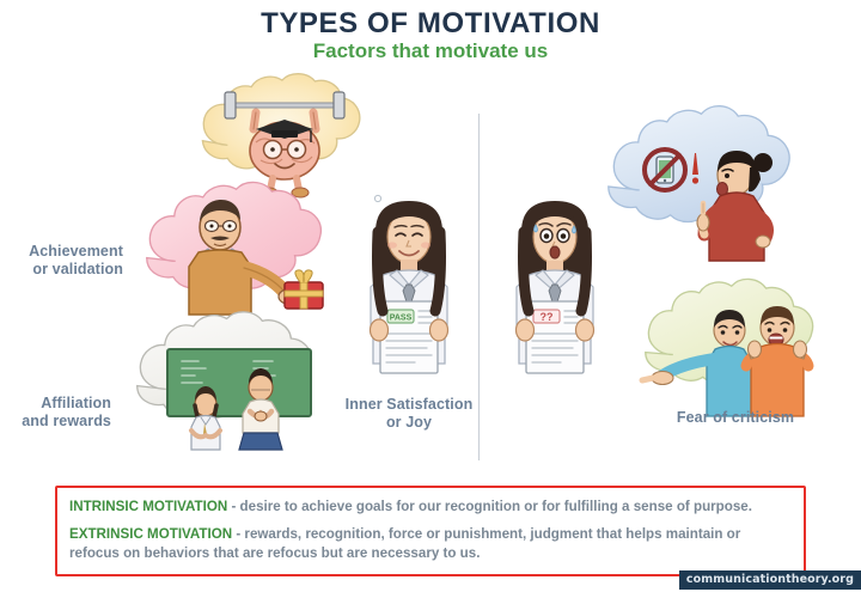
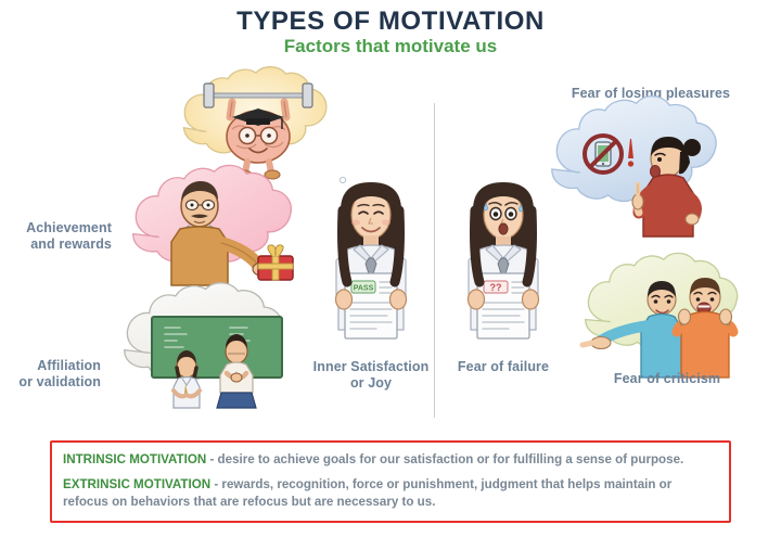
  TYPES OF MOTIVATION
  Factors that motivate us
  Achievement
- or validation
+ and rewards
  Affiliation
- and rewards
+ or validation
  Inner Satisfaction
  or Joy
  ??
+ Fear of failure
+ Fear of losing pleasures
  Fear of criticism
- INTRINSIC MOTIVATION - desire to achieve goals for our recognition or for fulfilling a sense of purpose.
+ INTRINSIC MOTIVATION - desire to achieve goals for our satisfaction or for fulfilling a sense of purpose.
  EXTRINSIC MOTIVATION - rewards, recognition, force or punishment, judgment that helps maintain or refocus on behaviors that are refocus but are necessary to us.
- communicationtheory.org
